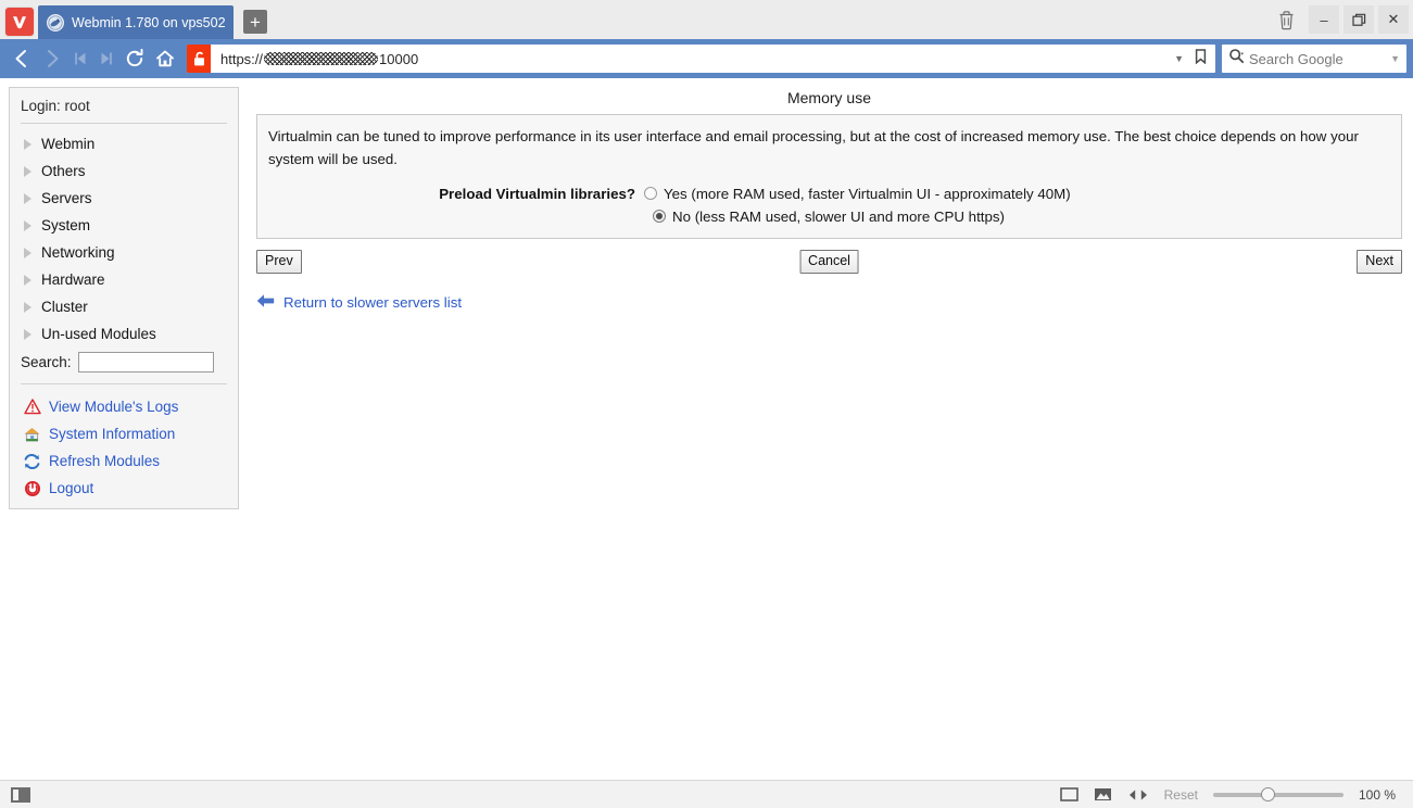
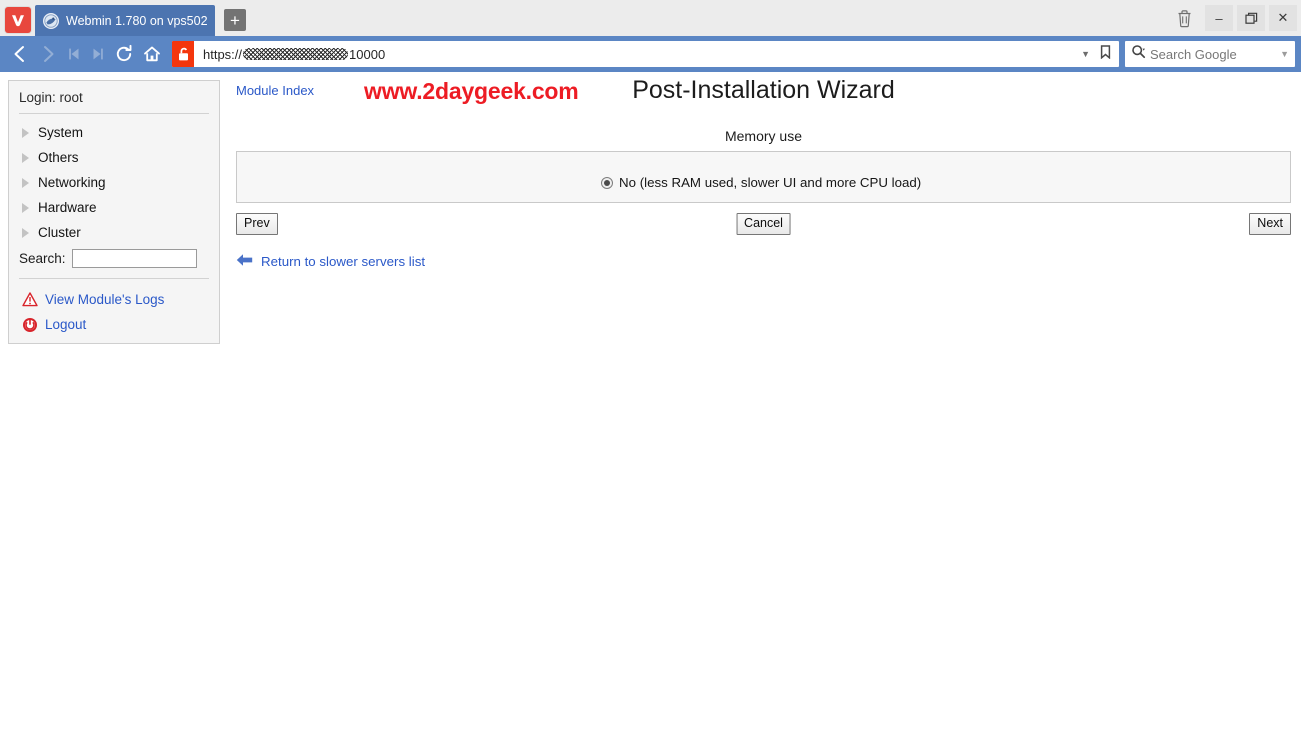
  Webmin 1.780 on vps502
  +
  –
  ✕
  https://
  10000
  ▼
  Search Google
  ▼
  Login: root
- Webmin
- Others
+ System
- Servers
- System
+ Others
  Networking
  Hardware
  Cluster
- Un-used Modules
  Search:
  View Module's Logs
- System Information
- Refresh Modules
  Logout
+ Module Index
+ www.2daygeek.com
+ Post-Installation Wizard
  Memory use
- Virtualmin can be tuned to improve performance in its user interface and email processing, but at the cost of increased memory use. The best choice depends on how your system will be used.
- Preload Virtualmin libraries?
- Yes (more RAM used, faster Virtualmin UI - approximately 40M)
- No (less RAM used, slower UI and more CPU https)
+ No (less RAM used, slower UI and more CPU load)
  Prev
  Cancel
  Next
  Return to slower servers list
- Reset
- 100 %
